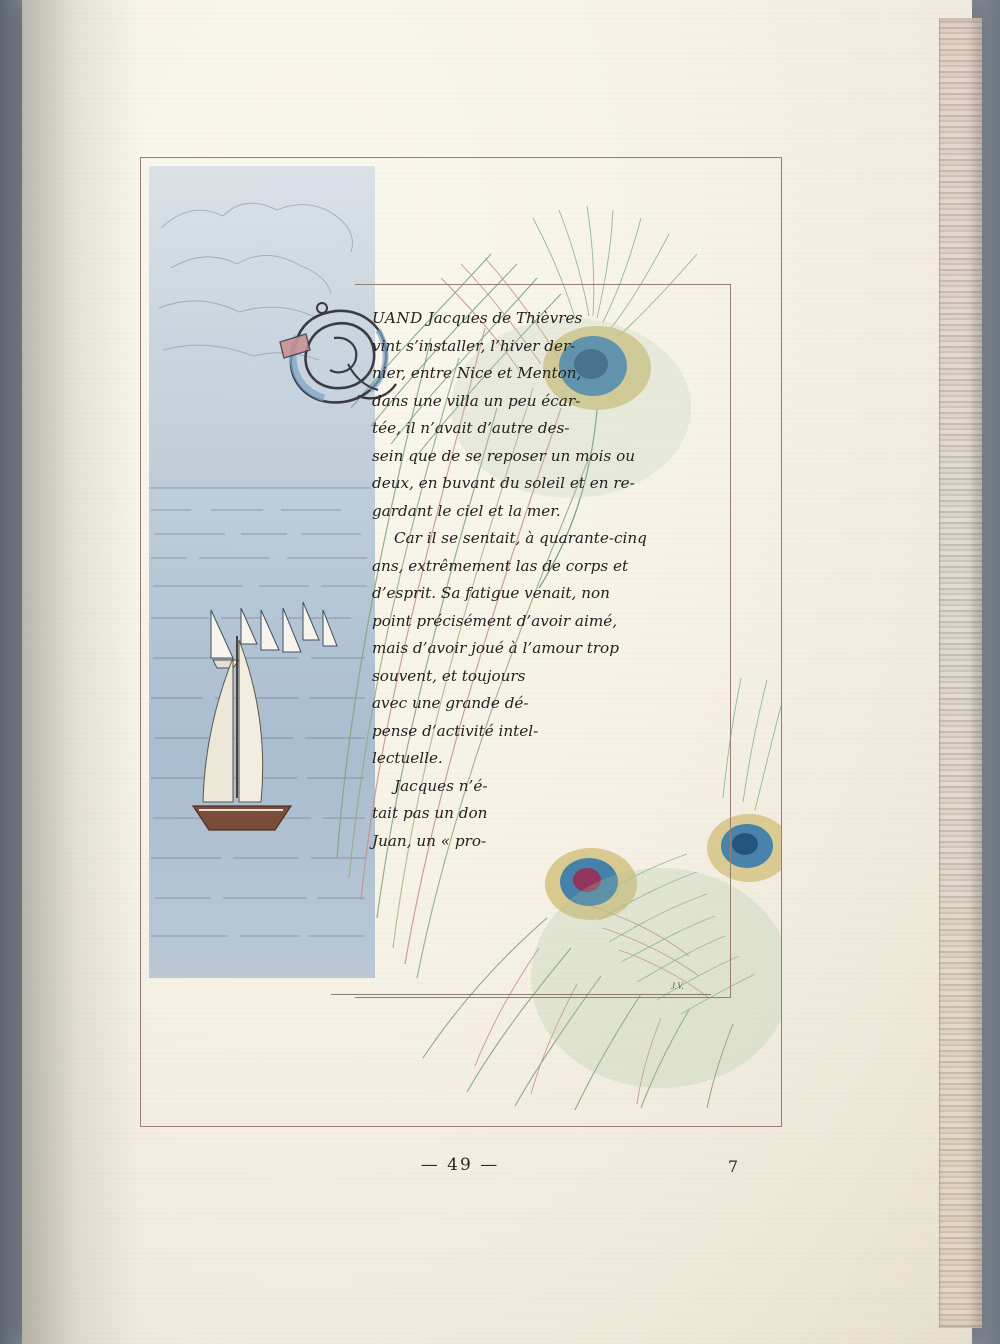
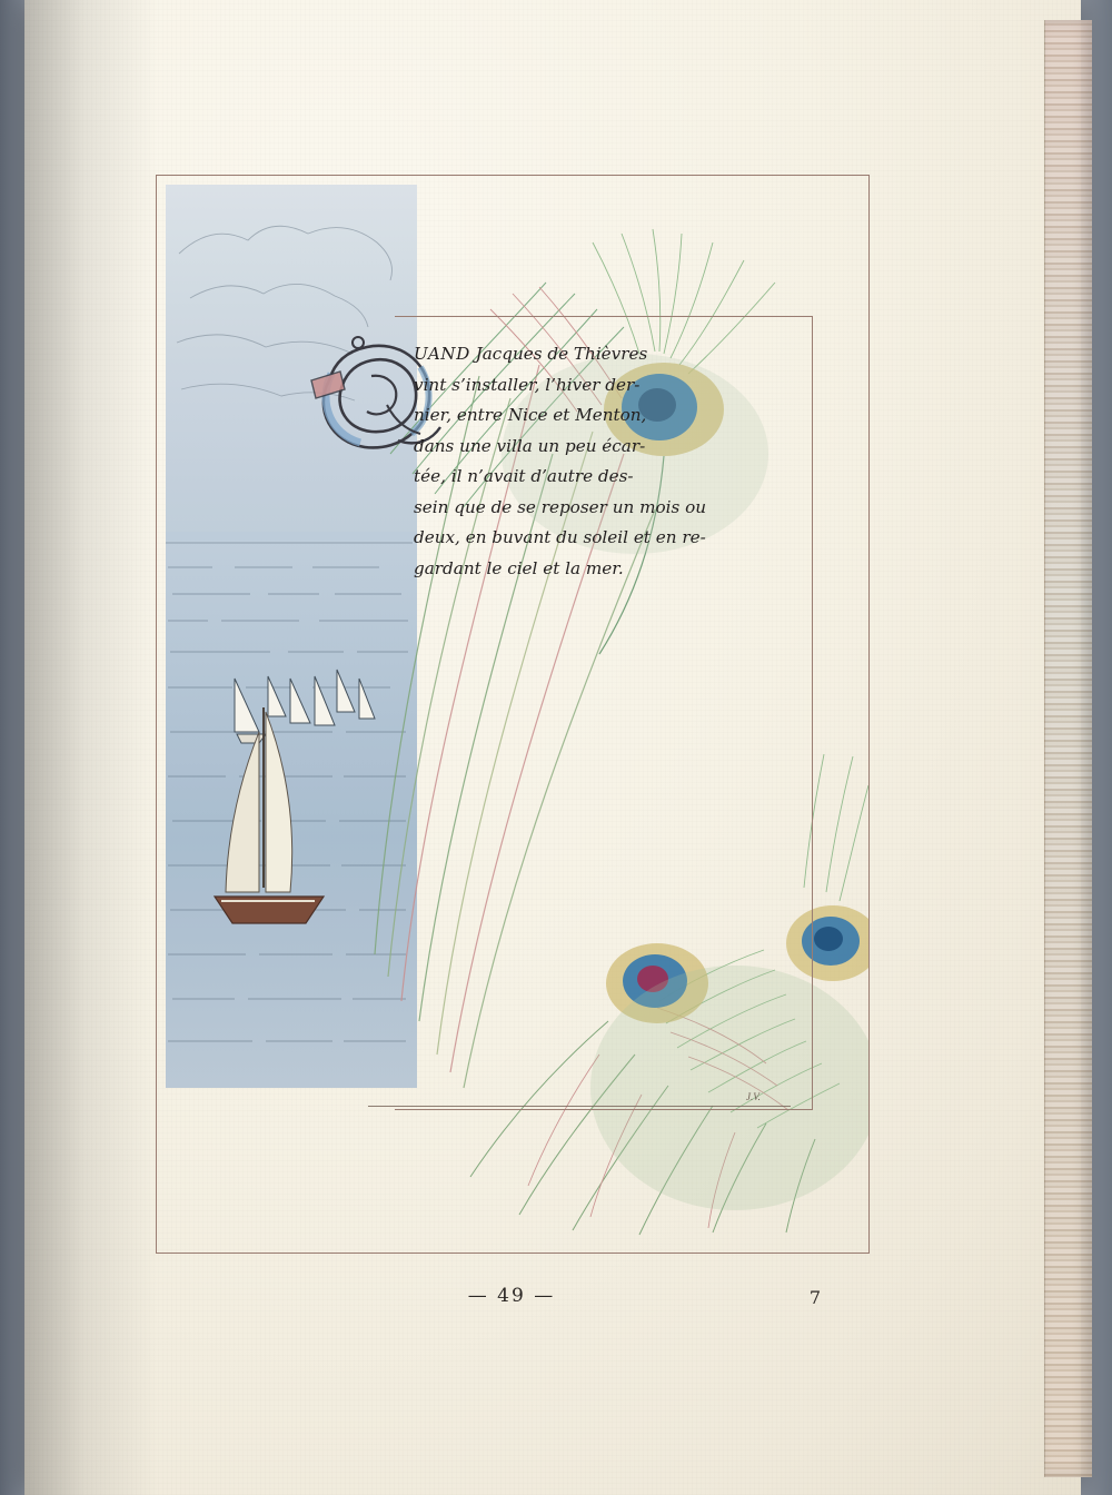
  J.V.
  UAND Jacques de Thièvres
  vint s’installer, l’hiver der-
  nier, entre Nice et Menton,
  dans une villa un peu écar-
  tée, il n’avait d’autre des-
  sein que de se reposer un mois ou
  deux, en buvant du soleil et en re-
  gardant le ciel et la mer.
- Car il se sentait, à quarante-cinq
- ans, extrêmement las de corps et
- d’esprit. Sa fatigue venait, non
- point précisément d’avoir aimé,
- mais d’avoir joué à l’amour trop
- souvent, et toujours
- avec une grande dé-
- pense d’activité intel-
- lectuelle.
- Jacques n’é-
- tait pas un don
- Juan, un « pro-
  — 49 —
  7
